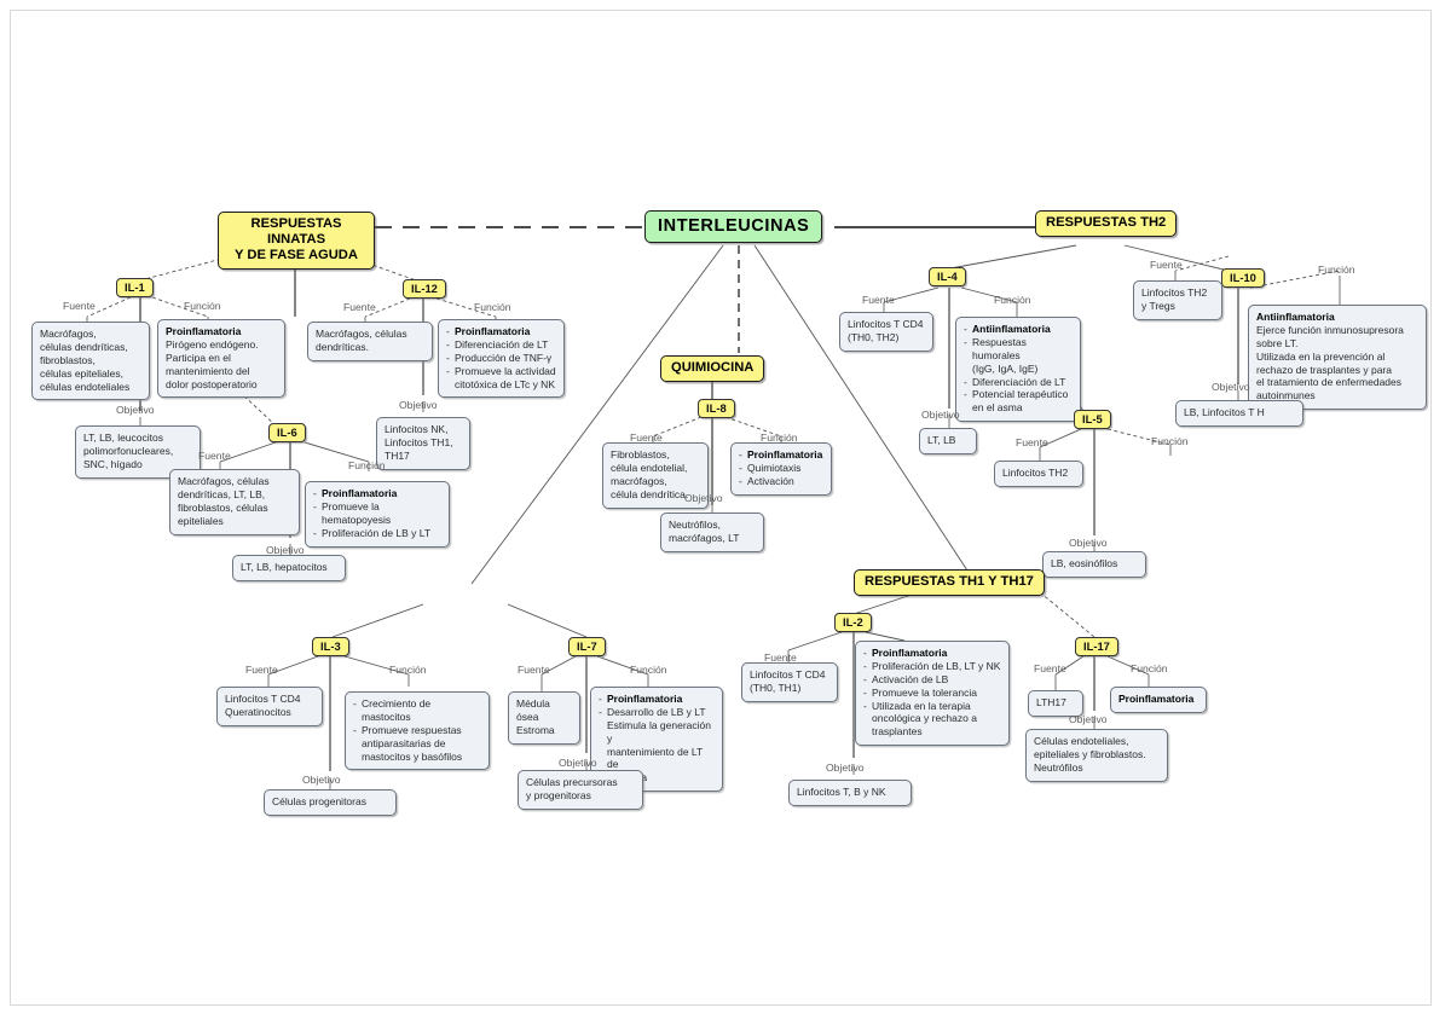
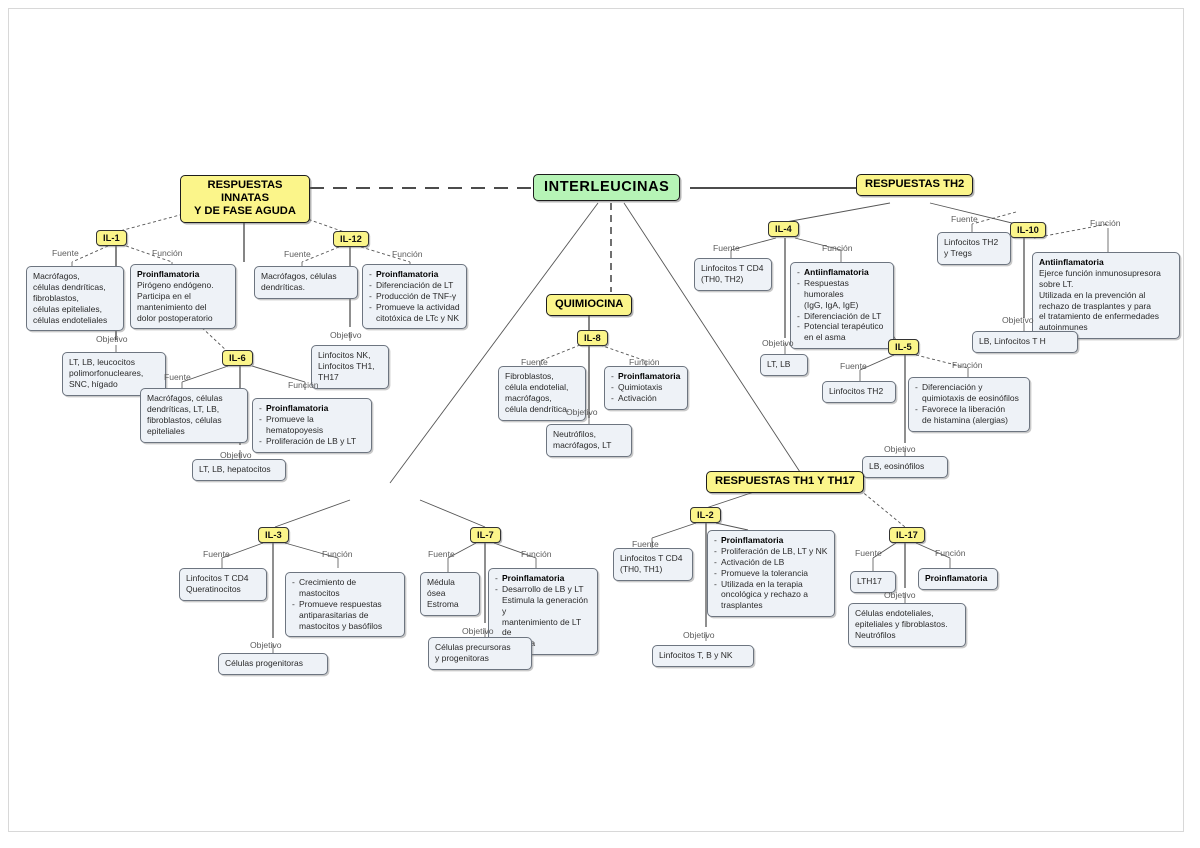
  INTERLEUCINAS
  RESPUESTAS INNATAS
  Y DE FASE AGUDA
  IL-1
  Fuente
  Función
  Macrófagos,
  células dendríticas,
  fibroblastos,
  células epiteliales,
  células endoteliales
  Proinflamatoria
  Pirógeno endógeno.
  Participa en el
  mantenimiento del
  dolor postoperatorio
  Objetivo
  LT, LB, leucocitos
  polimorfonucleares,
  SNC, hígado
  IL-12
  Fuente
  Función
  Macrófagos, células
  dendríticas.
  Proinflamatoria
  Diferenciación de LT
  Producción de TNF-γ
  Promueve la actividad
  citotóxica de LTc y NK
  Objetivo
  Linfocitos NK,
  Linfocitos TH1,
  TH17
  IL-6
  Fuente
  Función
  Macrófagos, células
  dendríticas, LT, LB,
  fibroblastos, células
  epiteliales
  Proinflamatoria
  Promueve la hematopoyesis
  Proliferación de LB y LT
  Objetivo
  LT, LB, hepatocitos
  QUIMIOCINA
  IL-8
  Fuente
  Función
  Fibroblastos,
  célula endotelial,
  macrófagos,
  célula dendrítica.
  Proinflamatoria
  Quimiotaxis
  Activación
  Objetivo
  Neutrófilos,
  macrófagos, LT
  RESPUESTAS TH2
  IL-4
  Fuente
  Función
  Linfocitos T CD4
  (TH0, TH2)
  Antiinflamatoria
  Respuestas humorales
  (IgG, IgA, IgE)
  Diferenciación de LT
  Potencial terapéutico
  en el asma
  Objetivo
  LT, LB
  IL-10
  Fuente
  Función
  Linfocitos TH2
  y Tregs
  Antiinflamatoria
  Ejerce función inmunosupresora
  sobre LT.
  Utilizada en la prevención al
  rechazo de trasplantes y para
  el tratamiento de enfermedades
  autoinmunes
  Objetivo
  LB, Linfocitos T H
  IL-5
  Fuente
  Función
  Linfocitos TH2
+ Diferenciación y
+ quimiotaxis de eosinófilos
+ Favorece la liberación
+ de histamina (alergias)
  Objetivo
  LB, eosinófilos
  IL-3
  Fuente
  Función
  Linfocitos T CD4
  Queratinocitos
  Crecimiento de mastocitos
  Promueve respuestas
  antiparasitarias de
  mastocitos y basófilos
  Objetivo
  Células progenitoras
  IL-7
  Fuente
  Función
  Médula ósea
  Estroma
  Proinflamatoria
  Desarrollo de LB y LT
  Estimula la generación y
  mantenimiento de LT de
  Objetivo
  Células precursoras
  y progenitoras
  RESPUESTAS TH1 Y TH17
  IL-2
  Fuente
  Linfocitos T CD4
  (TH0, TH1)
  Proinflamatoria
  Proliferación de LB, LT y NK
  Activación de LB
  Promueve la tolerancia
  Utilizada en la terapia
  oncológica y rechazo a
  trasplantes
  Objetivo
  Linfocitos T, B y NK
  IL-17
  Fuente
  Función
  LTH17
  Proinflamatoria
  Objetivo
  Células endoteliales,
  epiteliales y fibroblastos.
  Neutrófilos
